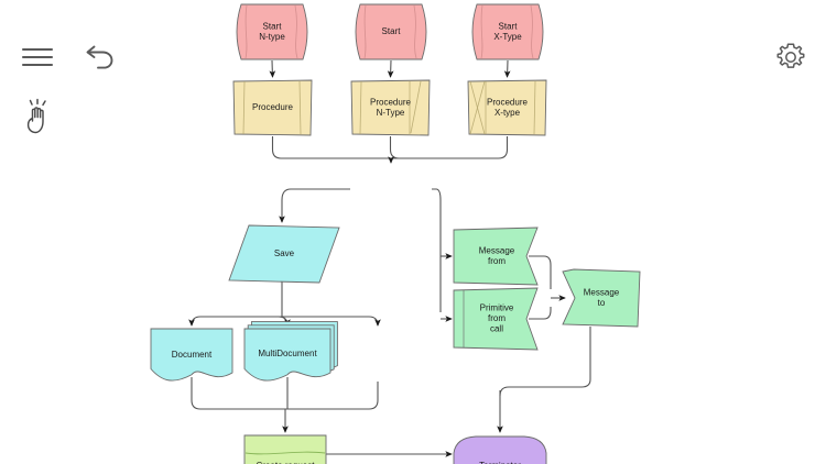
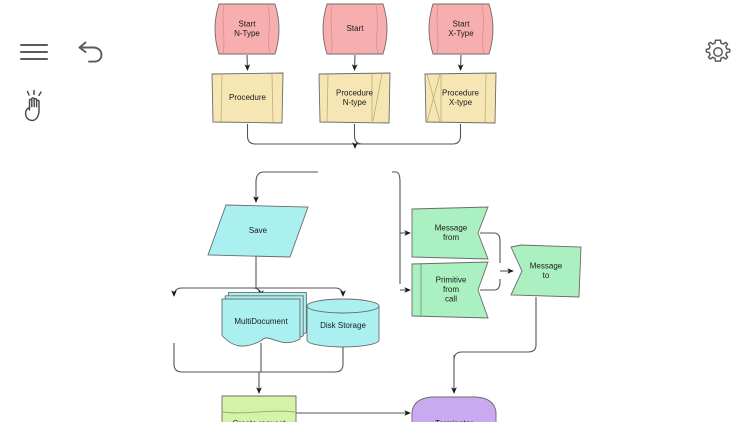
  Start
- N-type
+ N-Type
  Start
  Start
  X-Type
  Procedure
  Procedure
- N-Type
+ N-type
  Procedure
  X-type
  Save
  Message
  from
  Primitive
  from
  call
  Message
  to
- Document
  MultiDocument
+ Disk Storage
